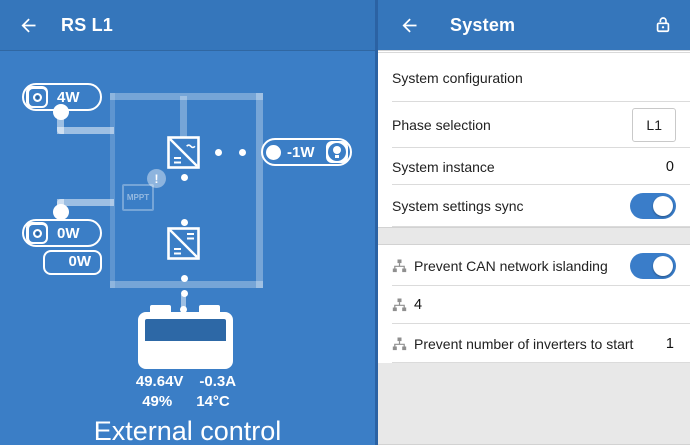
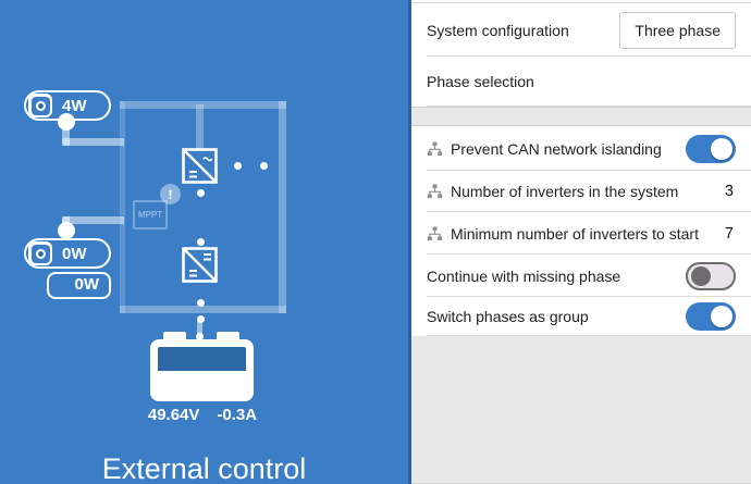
  4W
  0W
  0W
- -1W
  MPPT
  !
  49.64V
  -0.3A
- 49%
- 14°C
  External control
- RS L1
- System
  System configuration
+ Three phase
  Phase selection
- L1
- System instance
- 0
- System settings sync
  Prevent CAN network islanding
+ Number of inverters in the system
- 4
+ 3
- Prevent number of inverters to start
+ Minimum number of inverters to start
- 1
+ 7
+ Continue with missing phase
+ Switch phases as group
